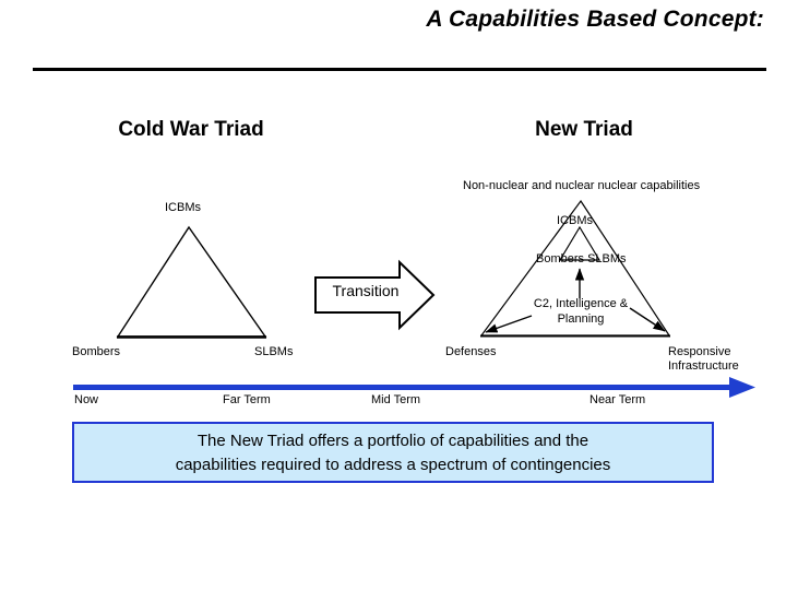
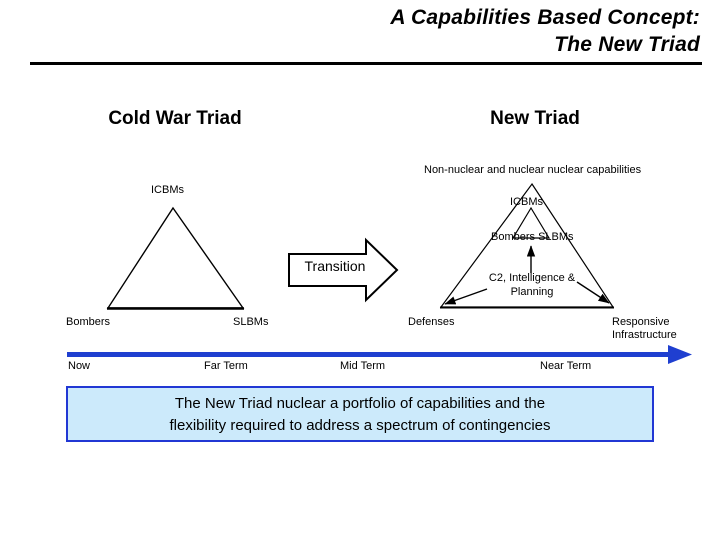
  A Capabilities Based Concept:
+ The New Triad
  Cold War Triad
  New Triad
  ICBMs
  Bombers
  SLBMs
  Transition
  Non-nuclear and nuclear nuclear capabilities
  ICBMs
  Bombers SLBMs
  C2, Intelligence &
  Planning
  Defenses
  Responsive
  Infrastructure
  Now
  Far Term
  Mid Term
  Near Term
- The New Triad offers a portfolio of capabilities and the
+ The New Triad nuclear a portfolio of capabilities and the
- capabilities required to address a spectrum of contingencies
+ flexibility required to address a spectrum of contingencies
